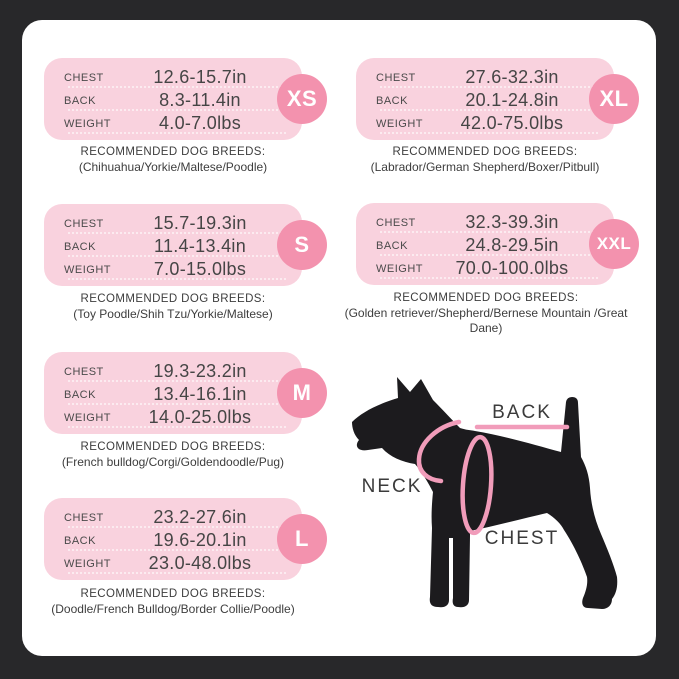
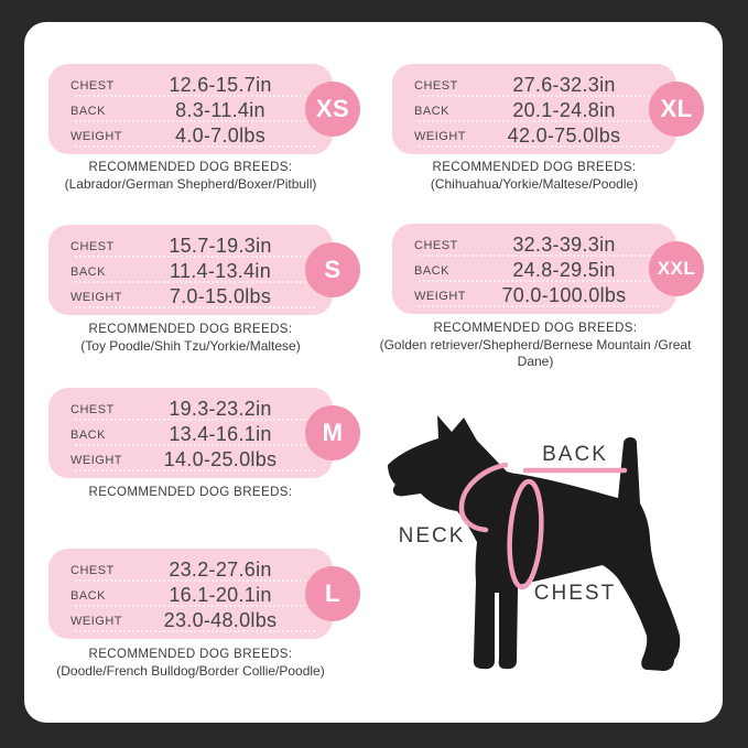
  CHEST
  12.6-15.7in
  BACK
  8.3-11.4in
  WEIGHT
  4.0-7.0lbs
  XS
  RECOMMENDED DOG BREEDS:
- (Chihuahua/Yorkie/Maltese/Poodle)
+ (Labrador/German Shepherd/Boxer/Pitbull)
  CHEST
  15.7-19.3in
  BACK
  11.4-13.4in
  WEIGHT
  7.0-15.0lbs
  S
  RECOMMENDED DOG BREEDS:
  (Toy Poodle/Shih Tzu/Yorkie/Maltese)
  CHEST
  19.3-23.2in
  BACK
  13.4-16.1in
  WEIGHT
  14.0-25.0lbs
  M
  RECOMMENDED DOG BREEDS:
- (French bulldog/Corgi/Goldendoodle/Pug)
  CHEST
  23.2-27.6in
  BACK
- 19.6-20.1in
+ 16.1-20.1in
  WEIGHT
  23.0-48.0lbs
  L
  RECOMMENDED DOG BREEDS:
  (Doodle/French Bulldog/Border Collie/Poodle)
  CHEST
  27.6-32.3in
  BACK
  20.1-24.8in
  WEIGHT
  42.0-75.0lbs
  XL
  RECOMMENDED DOG BREEDS:
- (Labrador/German Shepherd/Boxer/Pitbull)
+ (Chihuahua/Yorkie/Maltese/Poodle)
  CHEST
  32.3-39.3in
  BACK
  24.8-29.5in
  WEIGHT
  70.0-100.0lbs
  XXL
  RECOMMENDED DOG BREEDS:
  (Golden retriever/Shepherd/Bernese Mountain /Great Dane)
  BACK
  NECK
  CHEST
